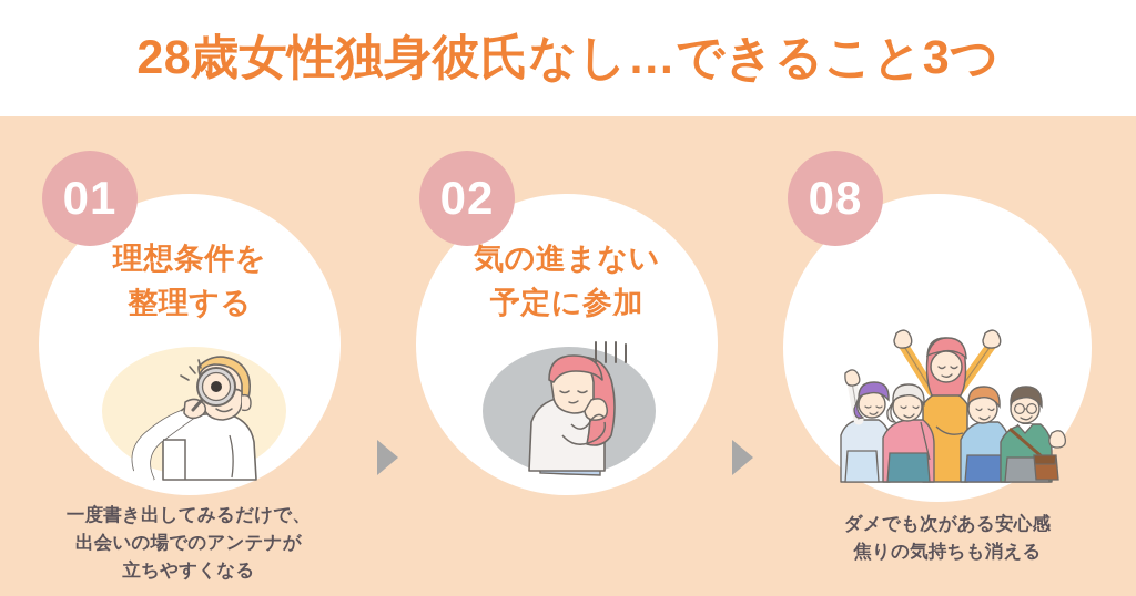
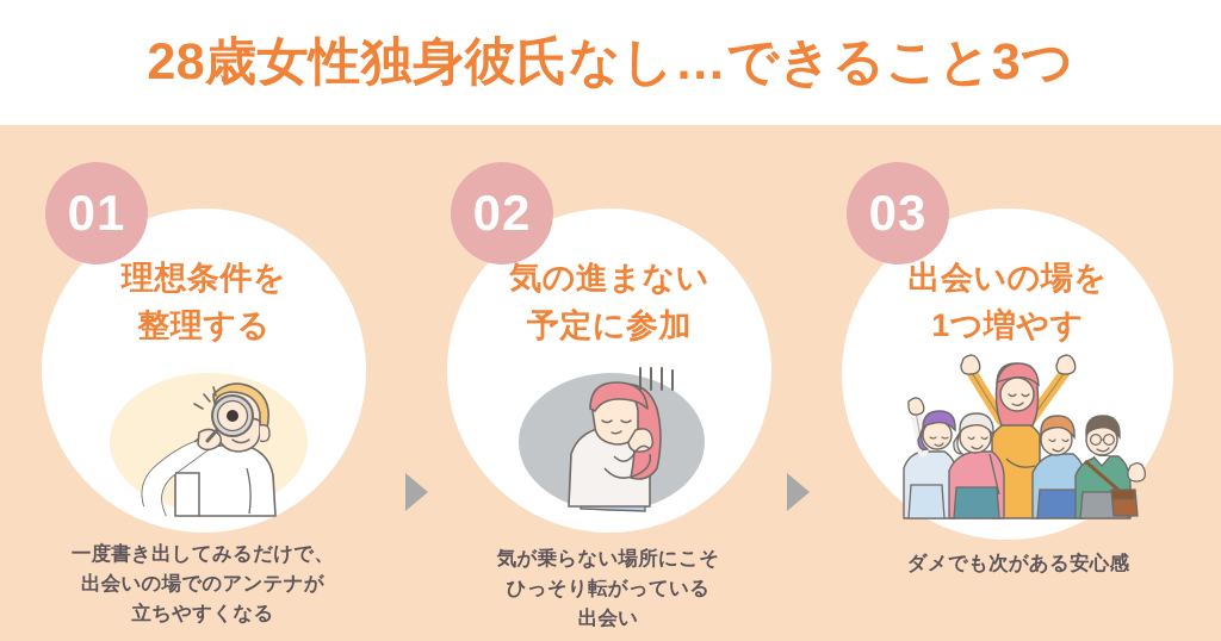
  28歳女性独身彼氏なし…できること3つ
  01
  理想条件を
  整理する
  一度書き出してみるだけで、
  出会いの場でのアンテナが
  立ちやすくなる
  02
  気の進まない
  予定に参加
+ 気が乗らない場所にこそ
+ ひっそり転がっている
+ 出会い
- 08
+ 03
+ 出会いの場を
+ 1つ増やす
  ダメでも次がある安心感
- 焦りの気持ちも消える
